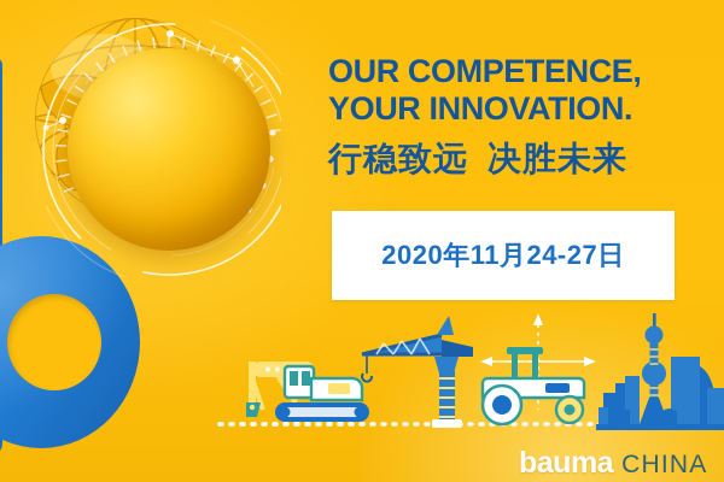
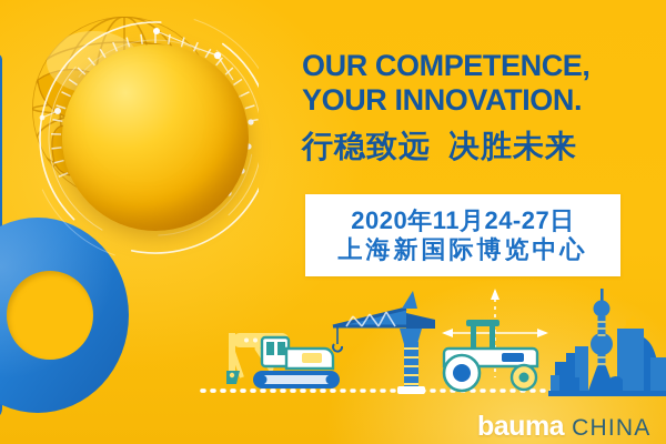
  OUR COMPETENCE,
  YOUR INNOVATION.
  行稳致远 决胜未来
  2020年11月24-27日
+ 上海新国际博览中心
  bauma
  CHINA
